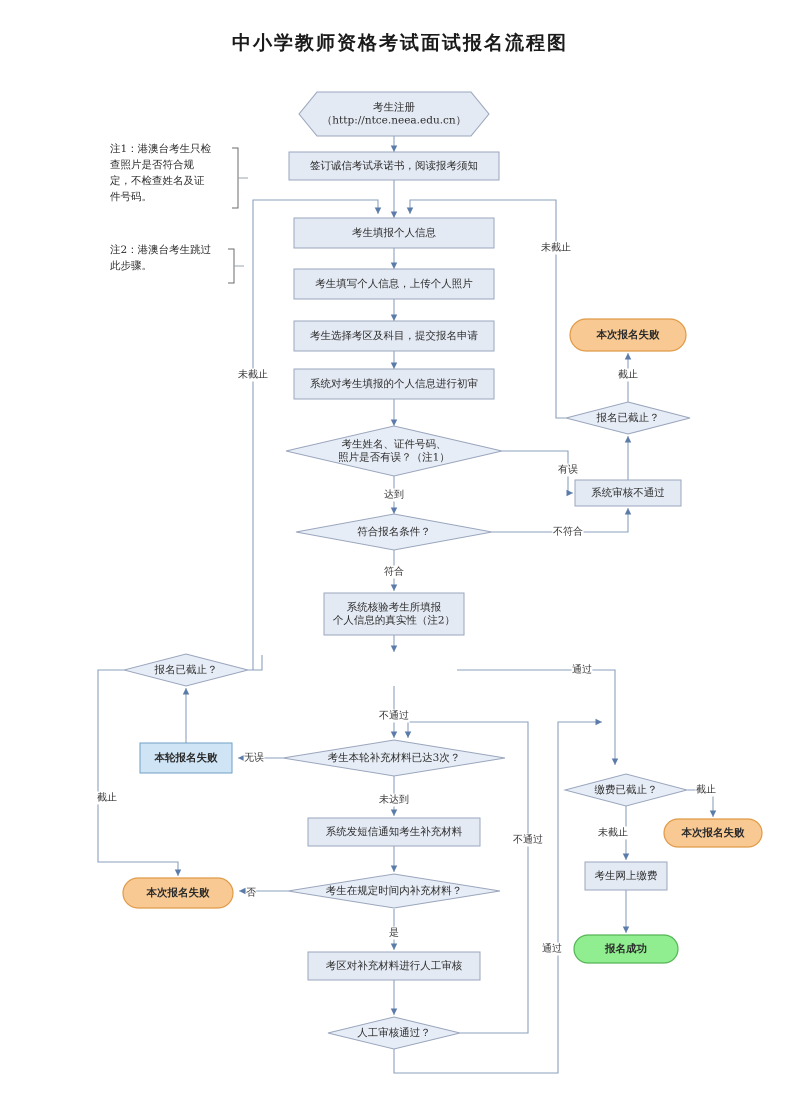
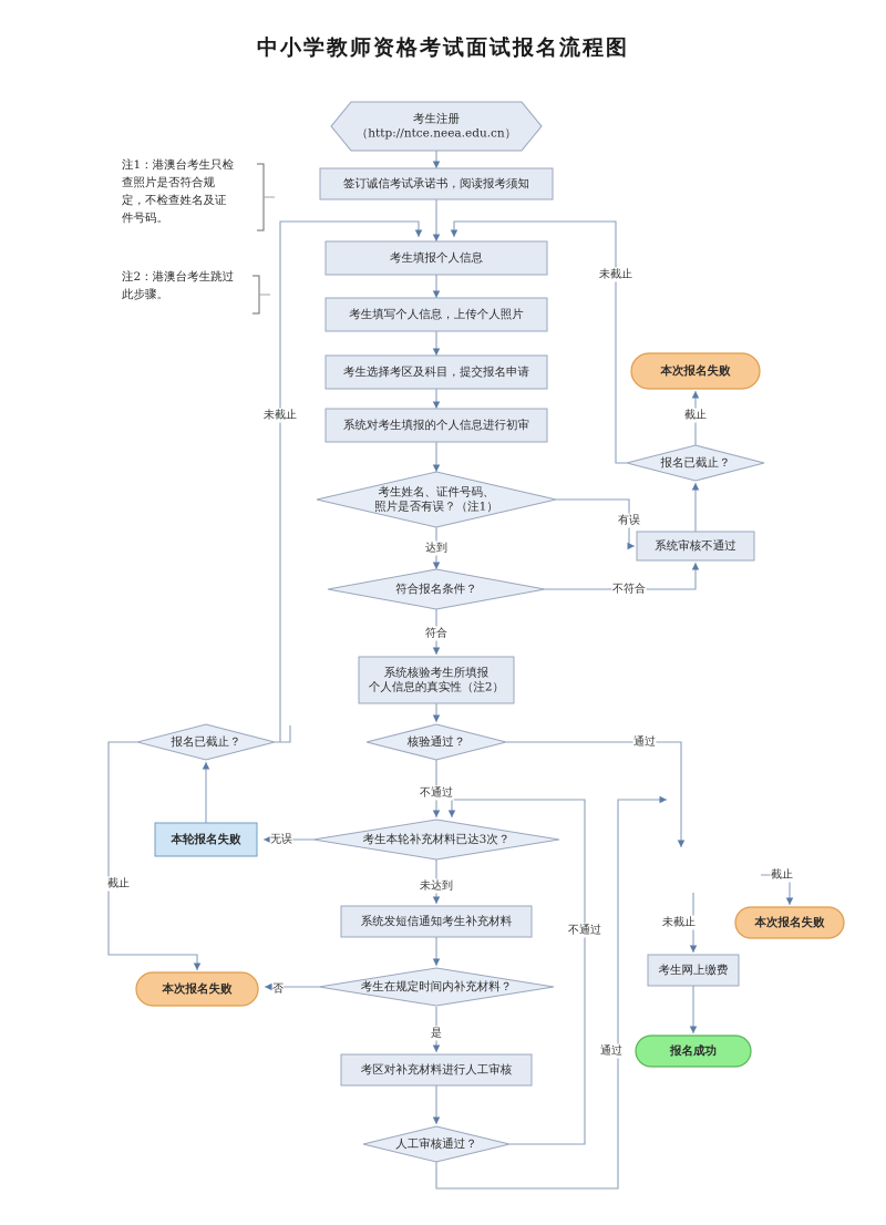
  中小学教师资格考试面试报名流程图
  考生注册
  （http://ntce.neea.edu.cn）
  签订诚信考试承诺书，阅读报考须知
  考生填报个人信息
  考生填写个人信息，上传个人照片
  考生选择考区及科目，提交报名申请
  系统对考生填报的个人信息进行初审
  考生姓名、证件号码、
  照片是否有误？（注1）
  符合报名条件？
  系统核验考生所填报
  个人信息的真实性（注2）
+ 核验通过？
  考生本轮补充材料已达3次？
  系统发短信通知考生补充材料
  考生在规定时间内补充材料？
  考区对补充材料进行人工审核
  人工审核通过？
  系统审核不通过
  报名已截止？
  本次报名失败
  报名已截止？
  本轮报名失败
  本次报名失败
- 缴费已截止？
  本次报名失败
  考生网上缴费
  报名成功
  未截止
  未截止
  截止
  有误
  达到
  不符合
  符合
  通过
  不通过
  无误
  未达到
  截止
  否
  是
  不通过
  截止
  未截止
  通过
  注1：港澳台考生只检
  查照片是否符合规
  定，不检查姓名及证
  件号码。
  注2：港澳台考生跳过
  此步骤。
